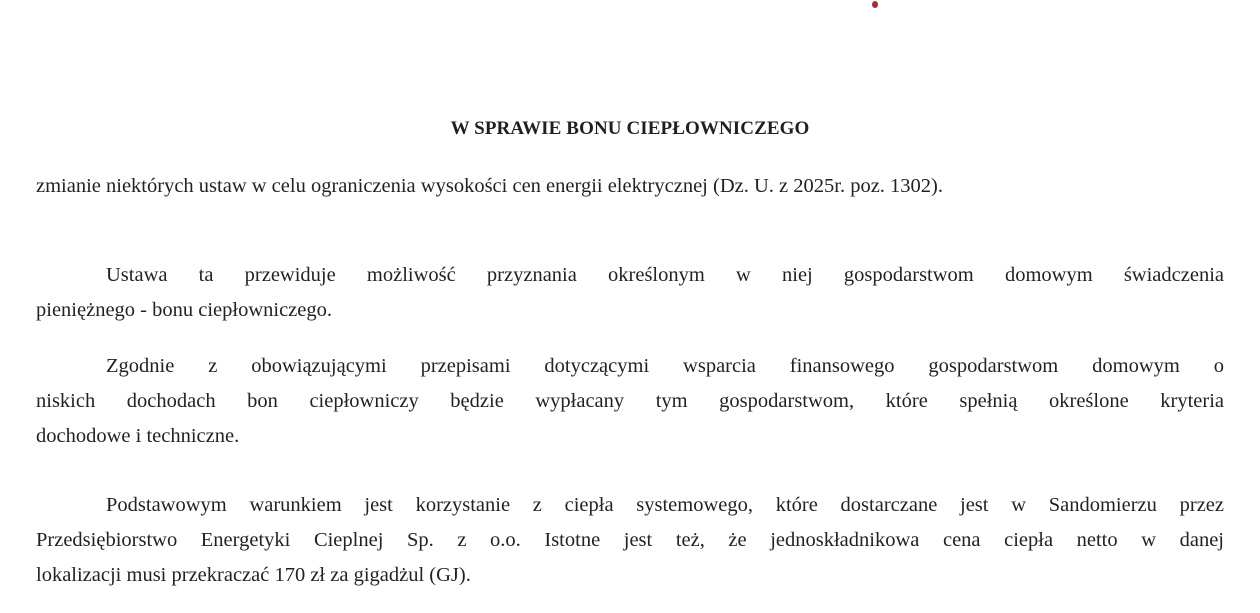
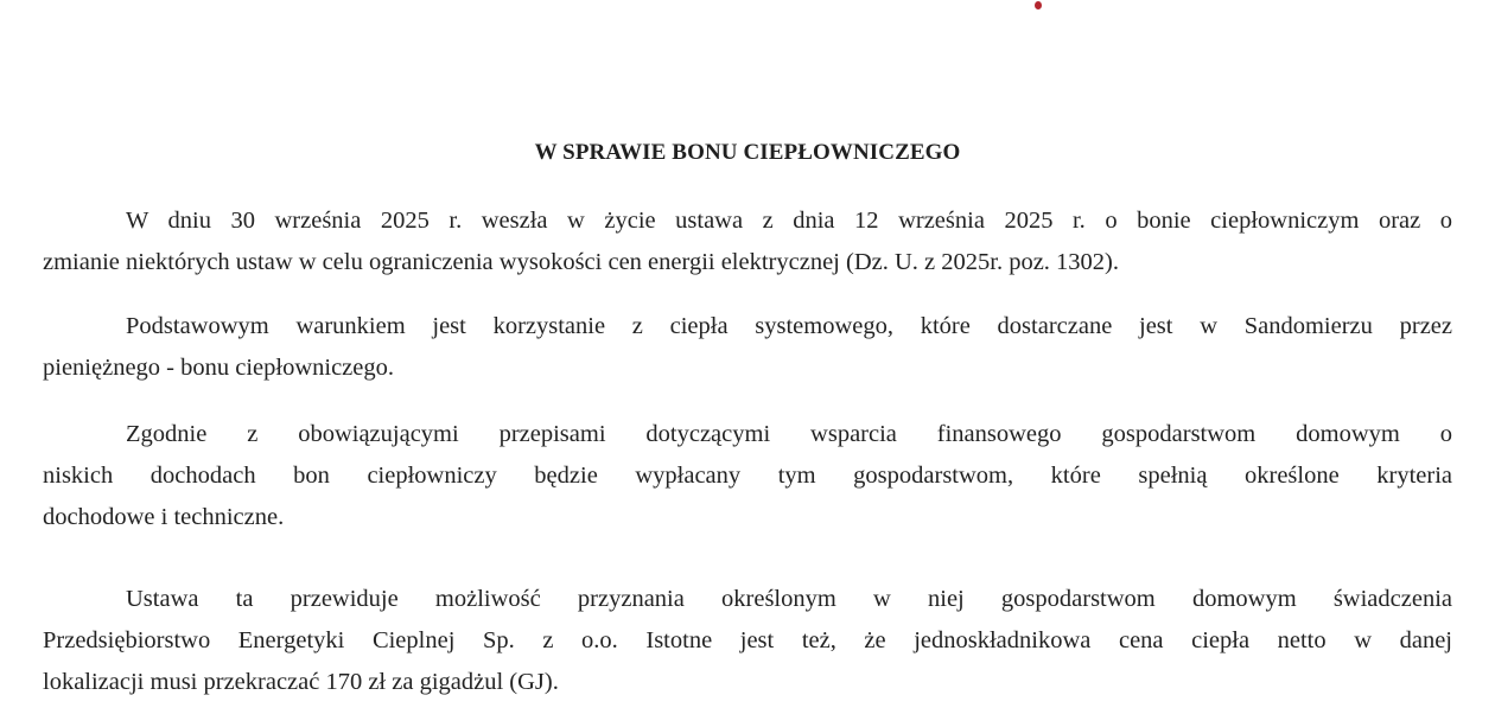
  W SPRAWIE BONU CIEPŁOWNICZEGO
+ W dniu 30 września 2025 r. weszła w życie ustawa z dnia 12 września 2025 r. o bonie ciepłowniczym oraz o
  zmianie niektórych ustaw w celu ograniczenia wysokości cen energii elektrycznej (Dz. U. z 2025r. poz. 1302).
- Ustawa ta przewiduje możliwość przyznania określonym w niej gospodarstwom domowym świadczenia
+ Podstawowym warunkiem jest korzystanie z ciepła systemowego, które dostarczane jest w Sandomierzu przez
  pieniężnego - bonu ciepłowniczego.
  Zgodnie z obowiązującymi przepisami dotyczącymi wsparcia finansowego gospodarstwom domowym o
  niskich dochodach bon ciepłowniczy będzie wypłacany tym gospodarstwom, które spełnią określone kryteria
  dochodowe i techniczne.
- Podstawowym warunkiem jest korzystanie z ciepła systemowego, które dostarczane jest w Sandomierzu przez
+ Ustawa ta przewiduje możliwość przyznania określonym w niej gospodarstwom domowym świadczenia
  Przedsiębiorstwo Energetyki Cieplnej Sp. z o.o. Istotne jest też, że jednoskładnikowa cena ciepła netto w danej
  lokalizacji musi przekraczać 170 zł za gigadżul (GJ).
